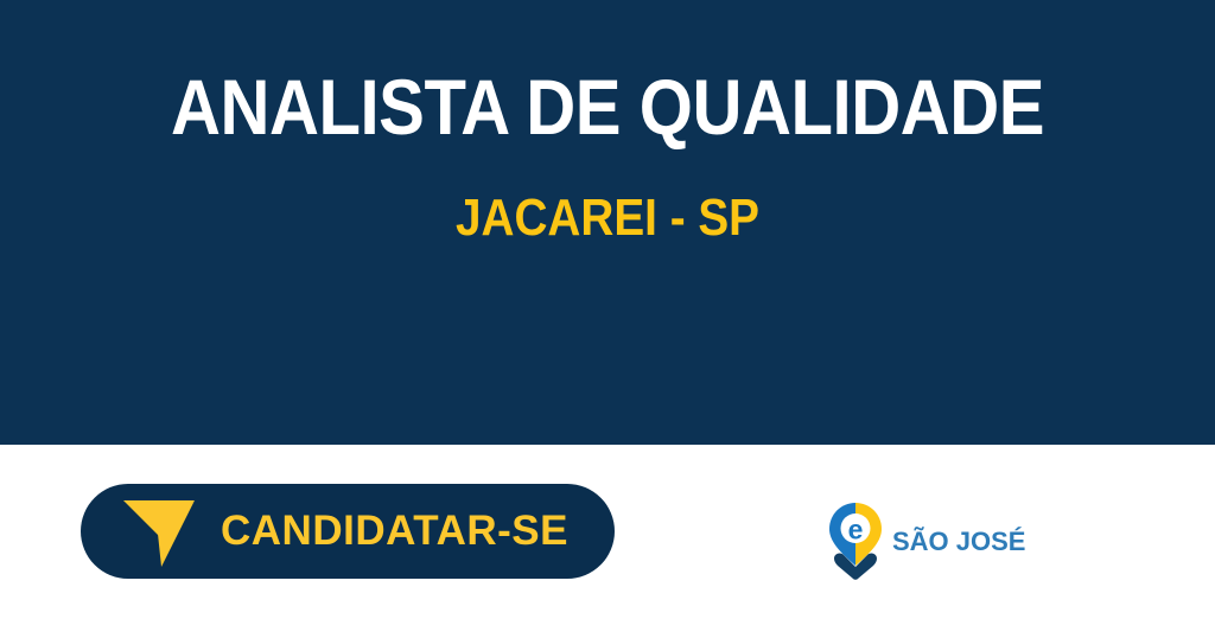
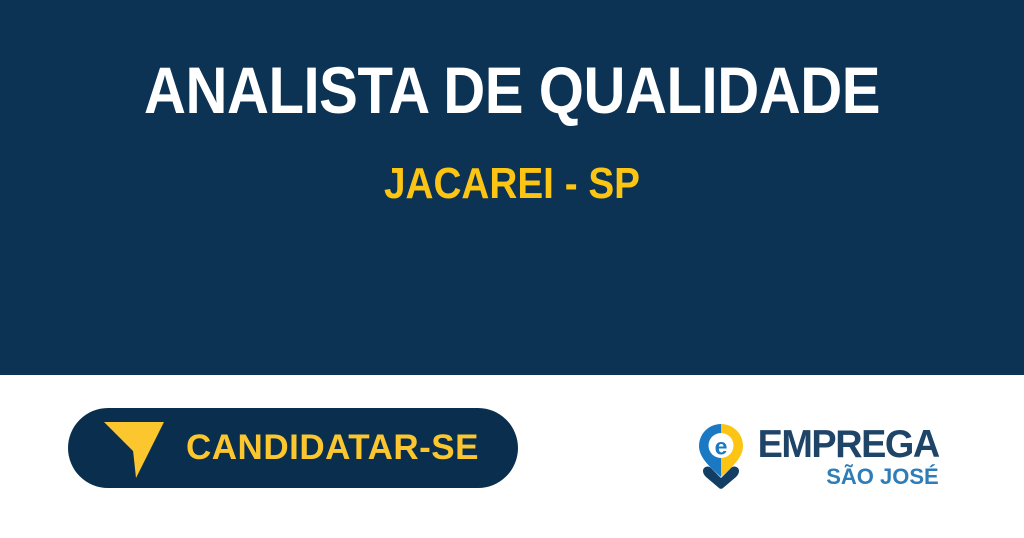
  ANALISTA DE QUALIDADE
  JACAREI - SP
  CANDIDATAR-SE
  e
+ EMPREGA
  SÃO JOSÉ
